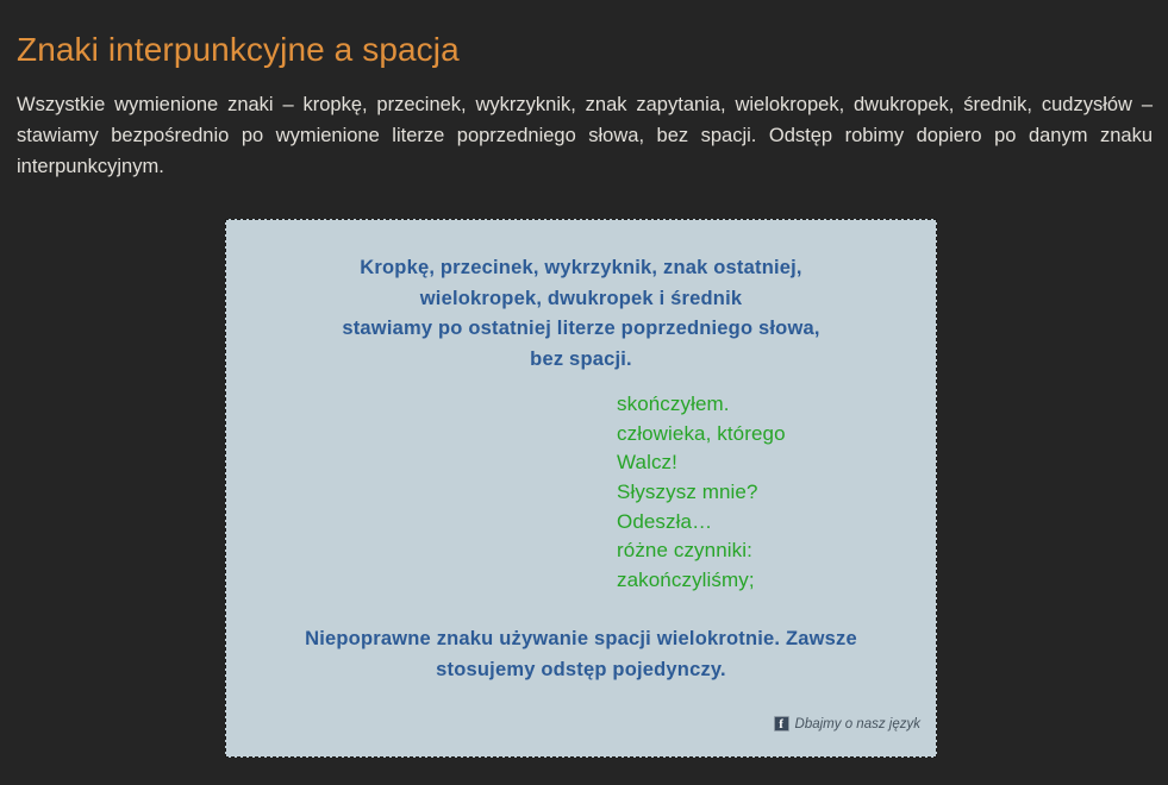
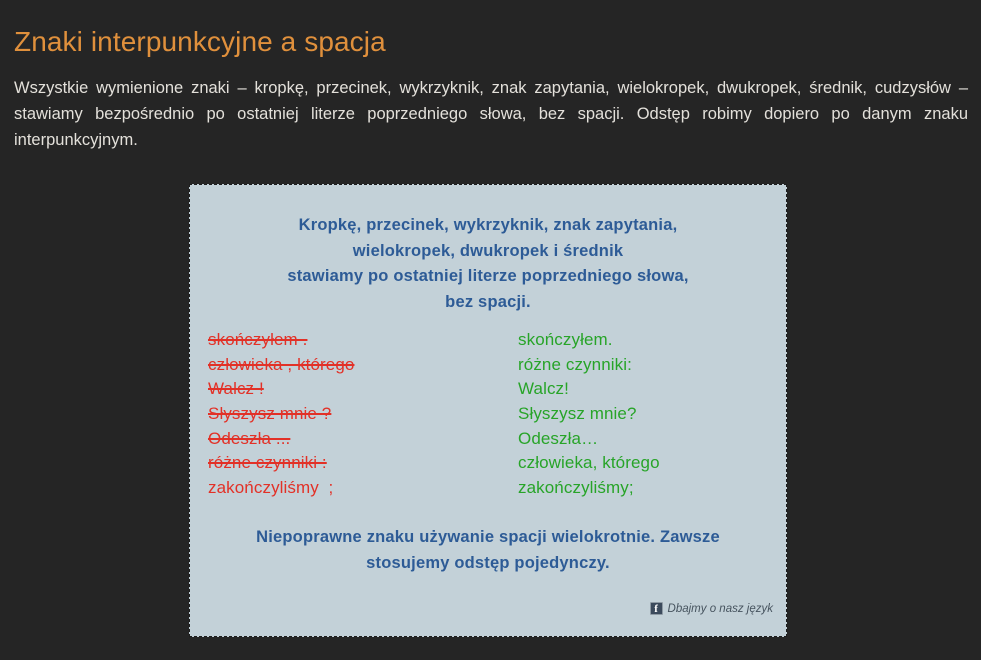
  Znaki interpunkcyjne a spacja
- Wszystkie wymienione znaki – kropkę, przecinek, wykrzyknik, znak zapytania, wielokropek, dwukropek, średnik, cudzysłów – stawiamy bezpośrednio po wymienione literze poprzedniego słowa, bez spacji. Odstęp robimy dopiero po danym znaku interpunkcyjnym.
+ Wszystkie wymienione znaki – kropkę, przecinek, wykrzyknik, znak zapytania, wielokropek, dwukropek, średnik, cudzysłów – stawiamy bezpośrednio po ostatniej literze poprzedniego słowa, bez spacji. Odstęp robimy dopiero po danym znaku interpunkcyjnym.
- Kropkę, przecinek, wykrzyknik, znak ostatniej,
+ Kropkę, przecinek, wykrzyknik, znak zapytania,
  wielokropek, dwukropek i średnik
  stawiamy po ostatniej literze poprzedniego słowa,
  bez spacji.
+ skończyłem .
+ człowieka , którego
+ Walcz !
+ Słyszysz mnie ?
+ Odeszła ...
+ różne czynniki :
+ zakończyliśmy ;
  skończyłem.
- człowieka, którego
+ różne czynniki:
  Walcz!
  Słyszysz mnie?
  Odeszła…
- różne czynniki:
+ człowieka, którego
  zakończyliśmy;
  Niepoprawne znaku używanie spacji wielokrotnie. Zawsze
  stosujemy odstęp pojedynczy.
  f
  Dbajmy o nasz język
